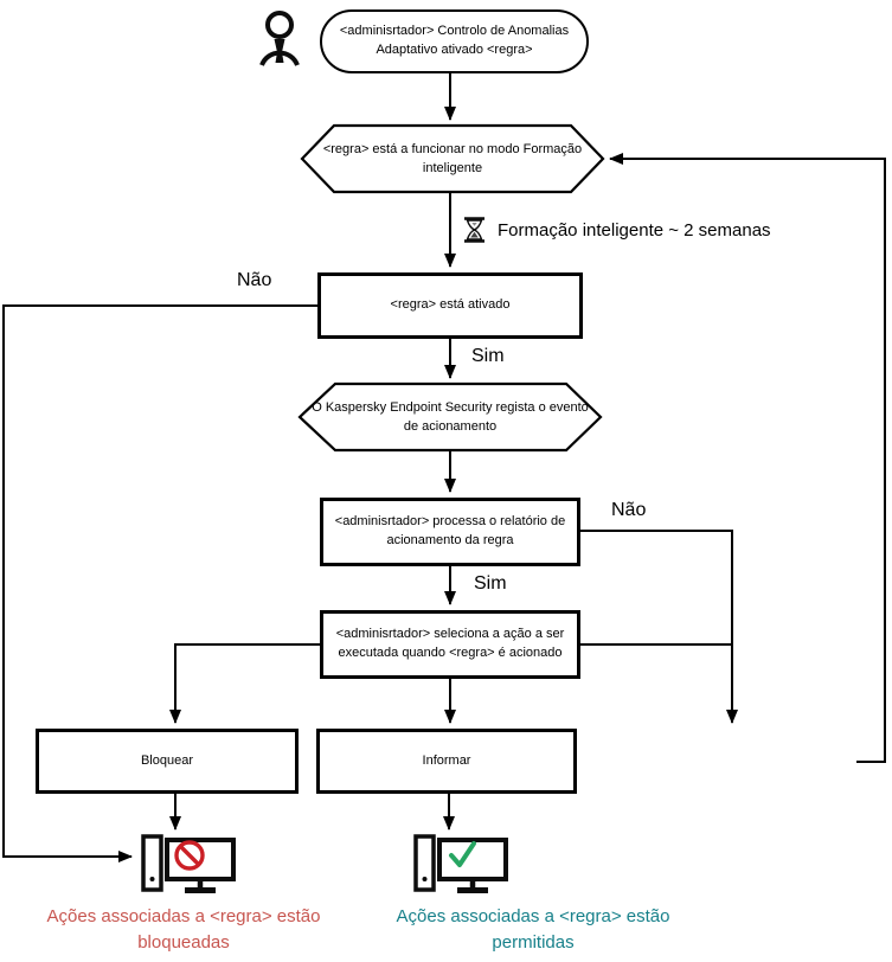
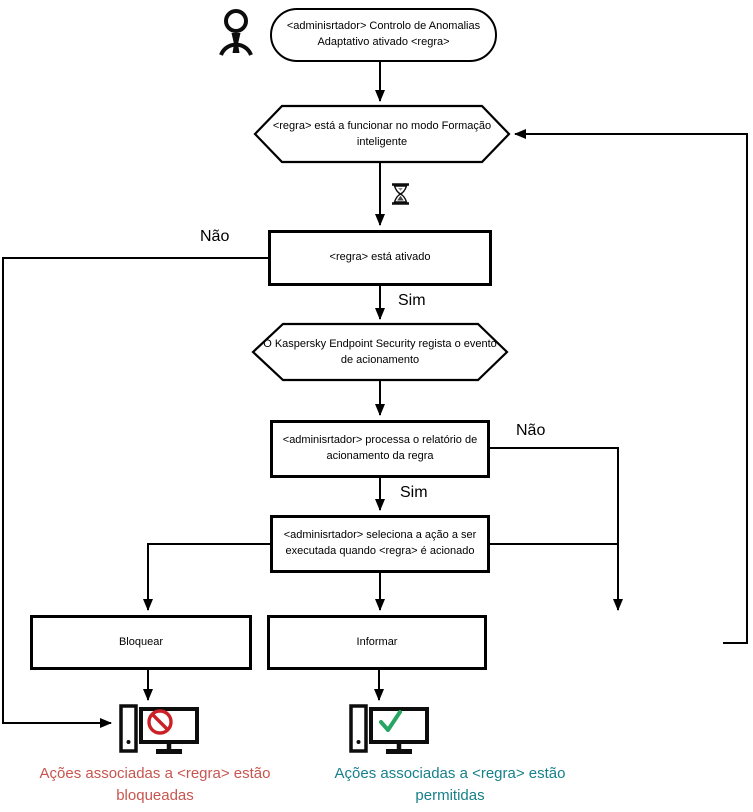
  <adminisrtador> Controlo de Anomalias
  Adaptativo ativado <regra>
  <regra> está a funcionar no modo Formação
  inteligente
- Formação inteligente ~ 2 semanas
  <regra> está ativado
  O Kaspersky Endpoint Security regista o evento
  de acionamento
  <adminisrtador> processa o relatório de
  acionamento da regra
  <adminisrtador> seleciona a ação a ser
  executada quando <regra> é acionado
  Bloquear
  Informar
  Não
  Sim
  Não
  Sim
  Ações associadas a <regra> estão
  bloqueadas
  Ações associadas a <regra> estão
  permitidas
